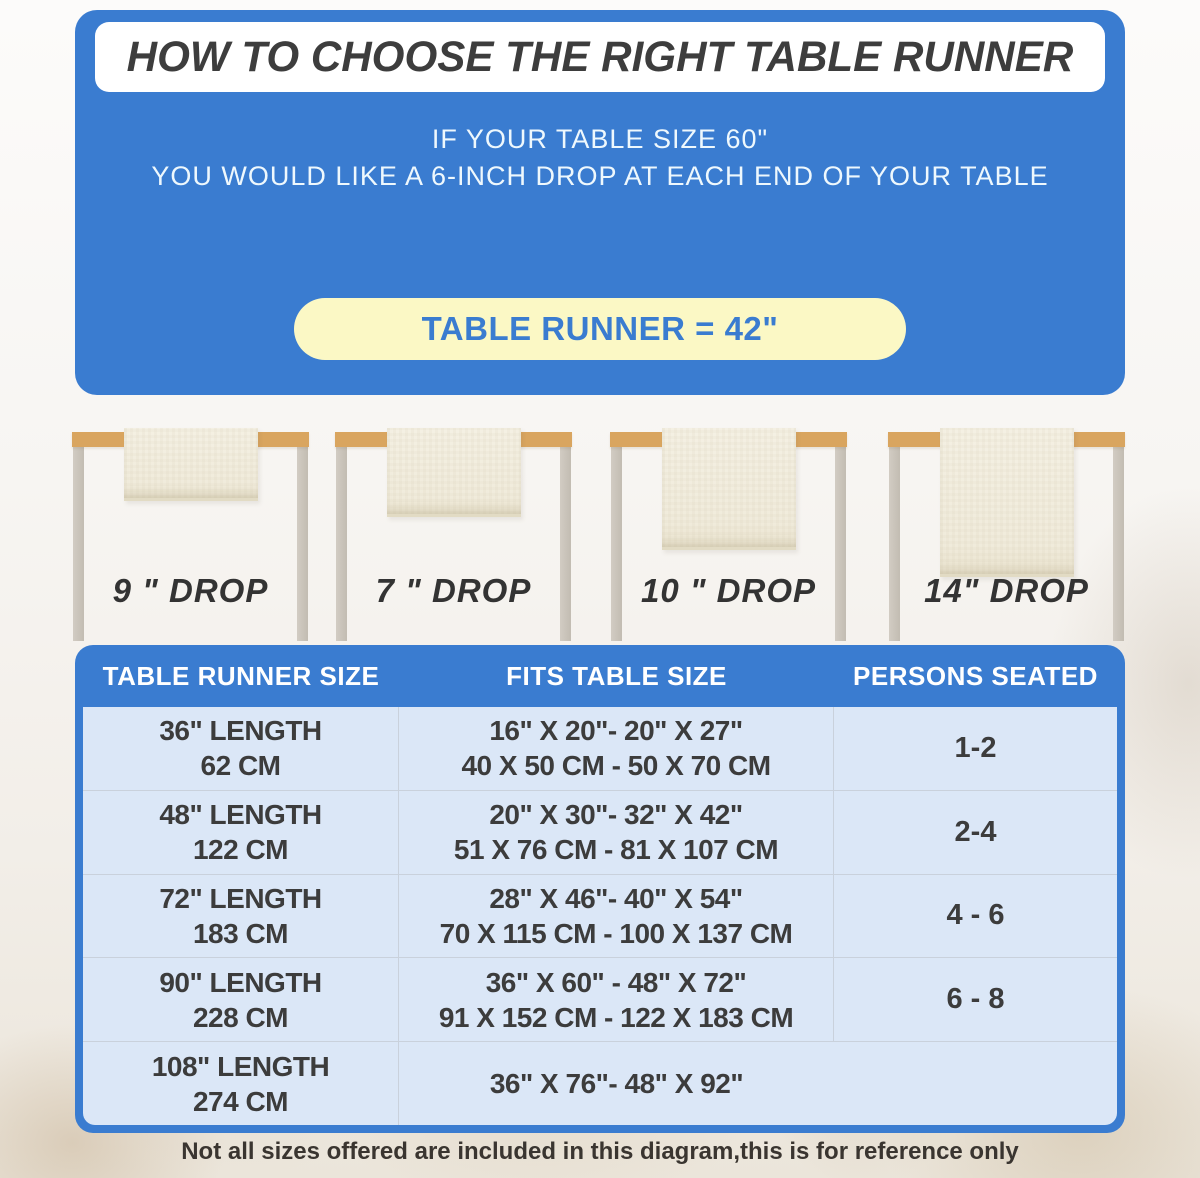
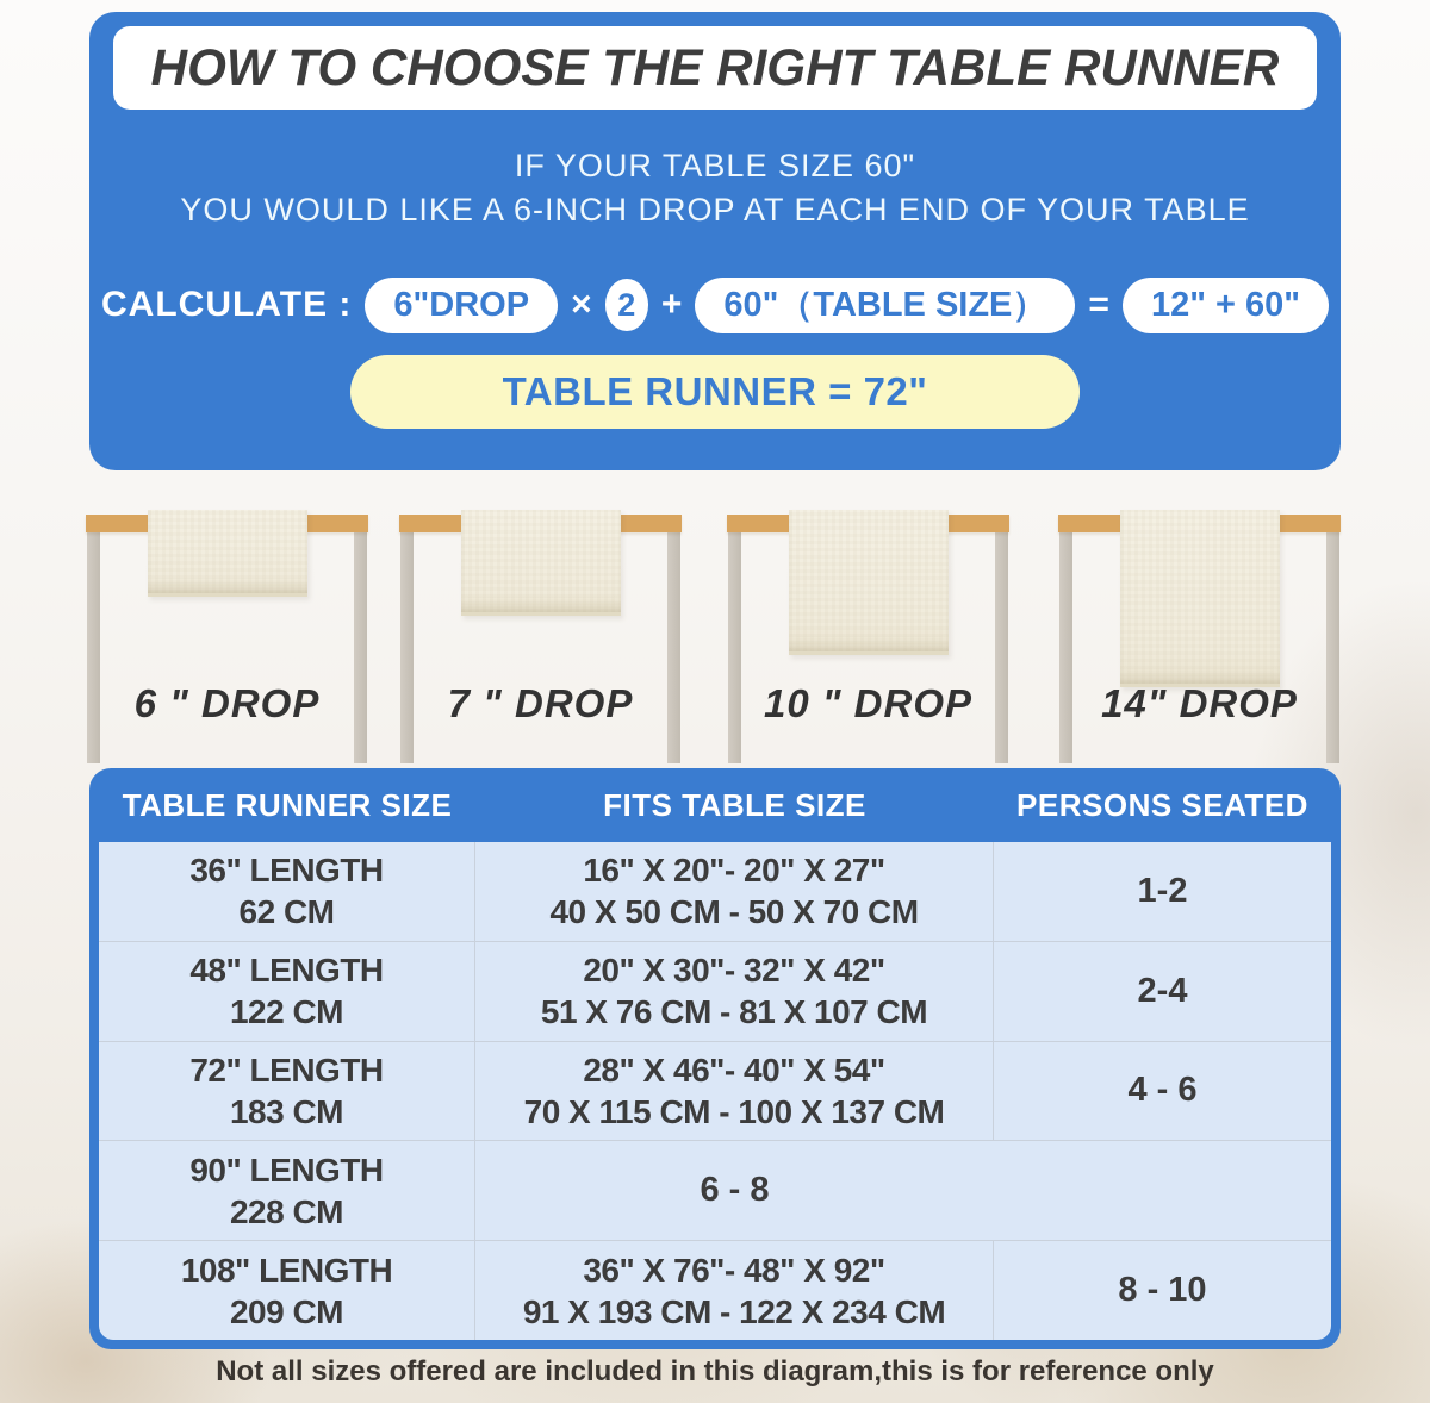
  HOW TO CHOOSE THE RIGHT TABLE RUNNER
  IF YOUR TABLE SIZE 60"
  YOU WOULD LIKE A 6-INCH DROP AT EACH END OF YOUR TABLE
+ CALCULATE :
+ 6"DROP
+ ×
+ 2
+ +
+ 60"（TABLE SIZE）
+ =
+ 12" + 60"
- TABLE RUNNER = 42"
+ TABLE RUNNER = 72"
- 9 " DROP
+ 6 " DROP
  7 " DROP
  10 " DROP
  14" DROP
  TABLE RUNNER SIZE
  FITS TABLE SIZE
  PERSONS SEATED
  36" LENGTH
  62 CM
  16" X 20"- 20" X 27"
  40 X 50 CM - 50 X 70 CM
  1-2
  48" LENGTH
  122 CM
  20" X 30"- 32" X 42"
  51 X 76 CM - 81 X 107 CM
  2-4
  72" LENGTH
  183 CM
  28" X 46"- 40" X 54"
  70 X 115 CM - 100 X 137 CM
  4 - 6
  90" LENGTH
  228 CM
- 36" X 60" - 48" X 72"
- 91 X 152 CM - 122 X 183 CM
  6 - 8
  108" LENGTH
- 274 CM
+ 209 CM
  36" X 76"- 48" X 92"
+ 91 X 193 CM - 122 X 234 CM
+ 8 - 10
  Not all sizes offered are included in this diagram,this is for reference only
